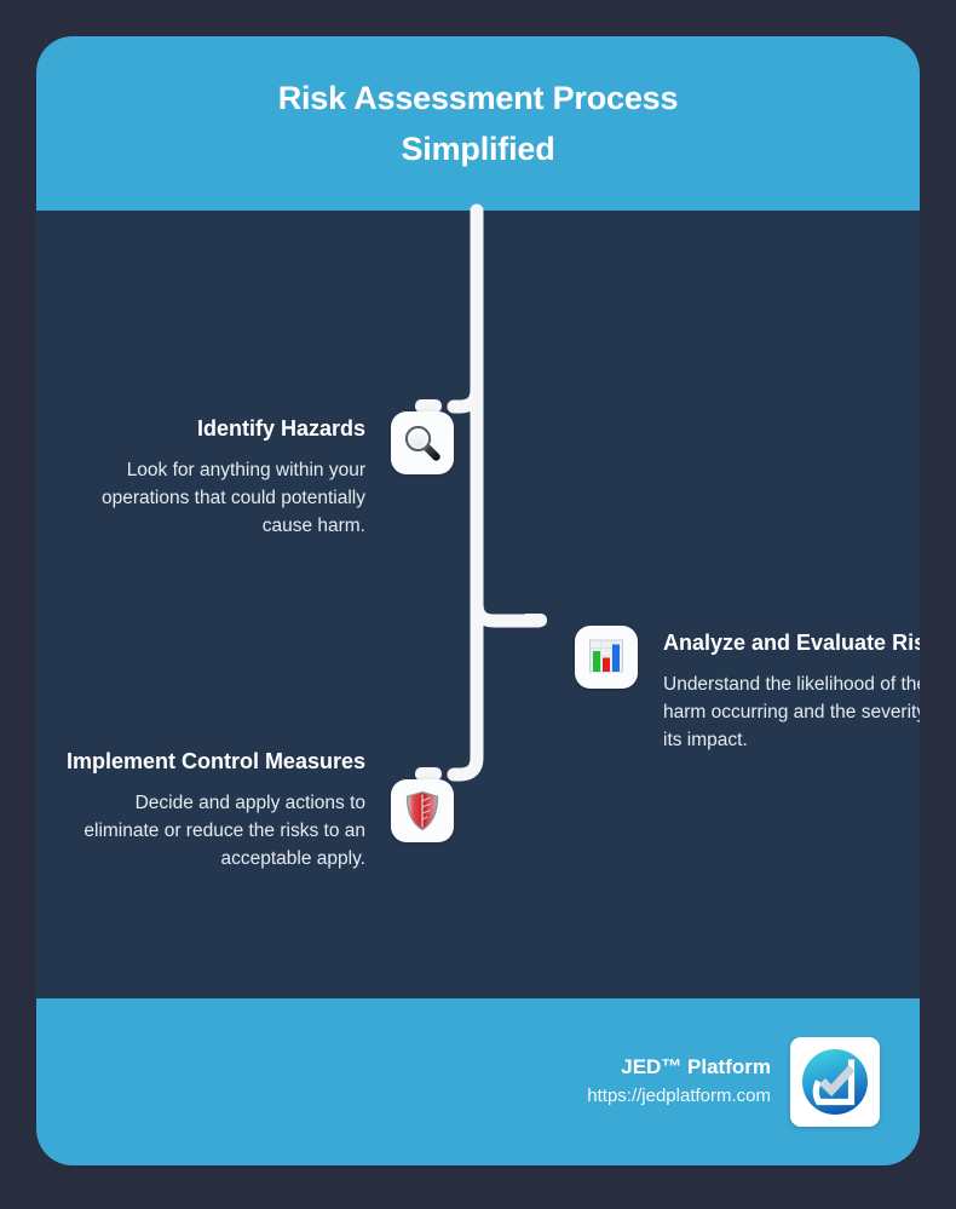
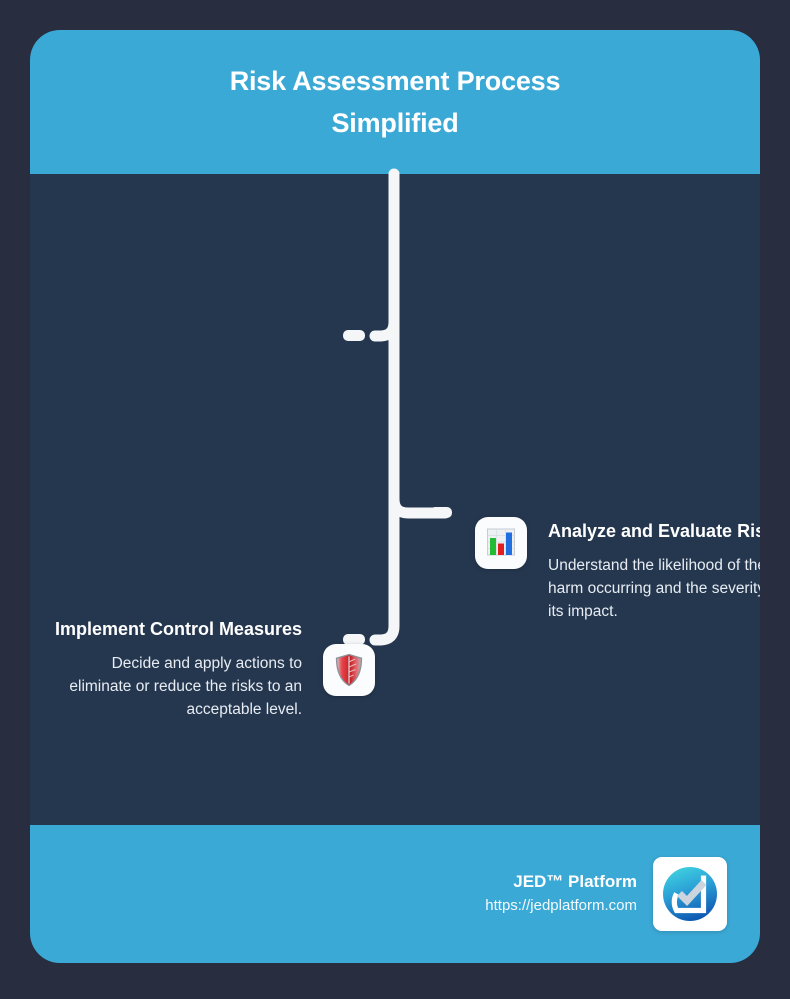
  Risk Assessment Process
  Simplified
- Identify Hazards
- Look for anything within your operations that could potentially cause harm.
  Analyze and Evaluate Ri
  Understand the likelihood of th harm occurring and the severit its impact.
  Implement Control Measures
- Decide and apply actions to eliminate or reduce the risks to an acceptable apply.
+ Decide and apply actions to eliminate or reduce the risks to an acceptable level.
  JED™ Platform
  https://jedplatform.com
